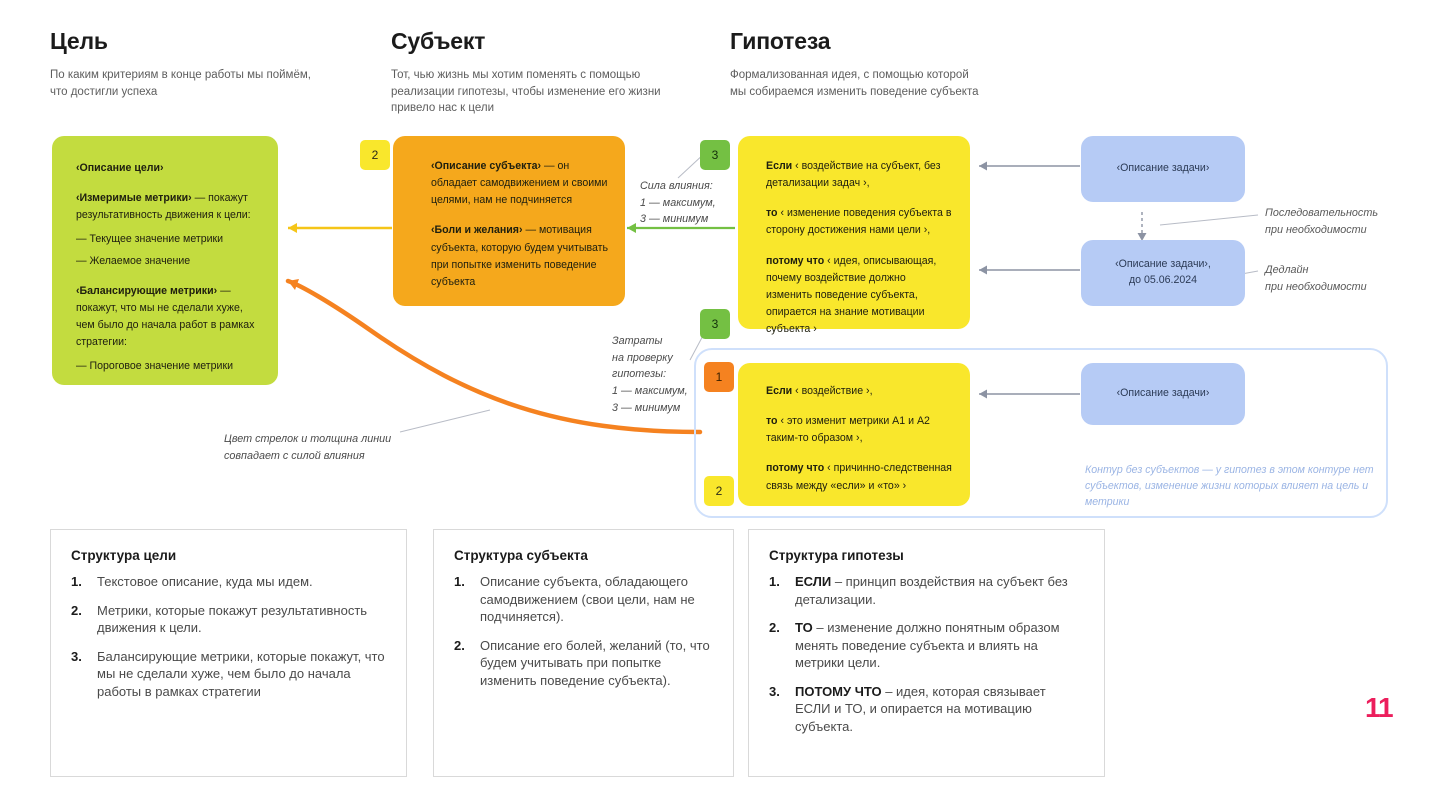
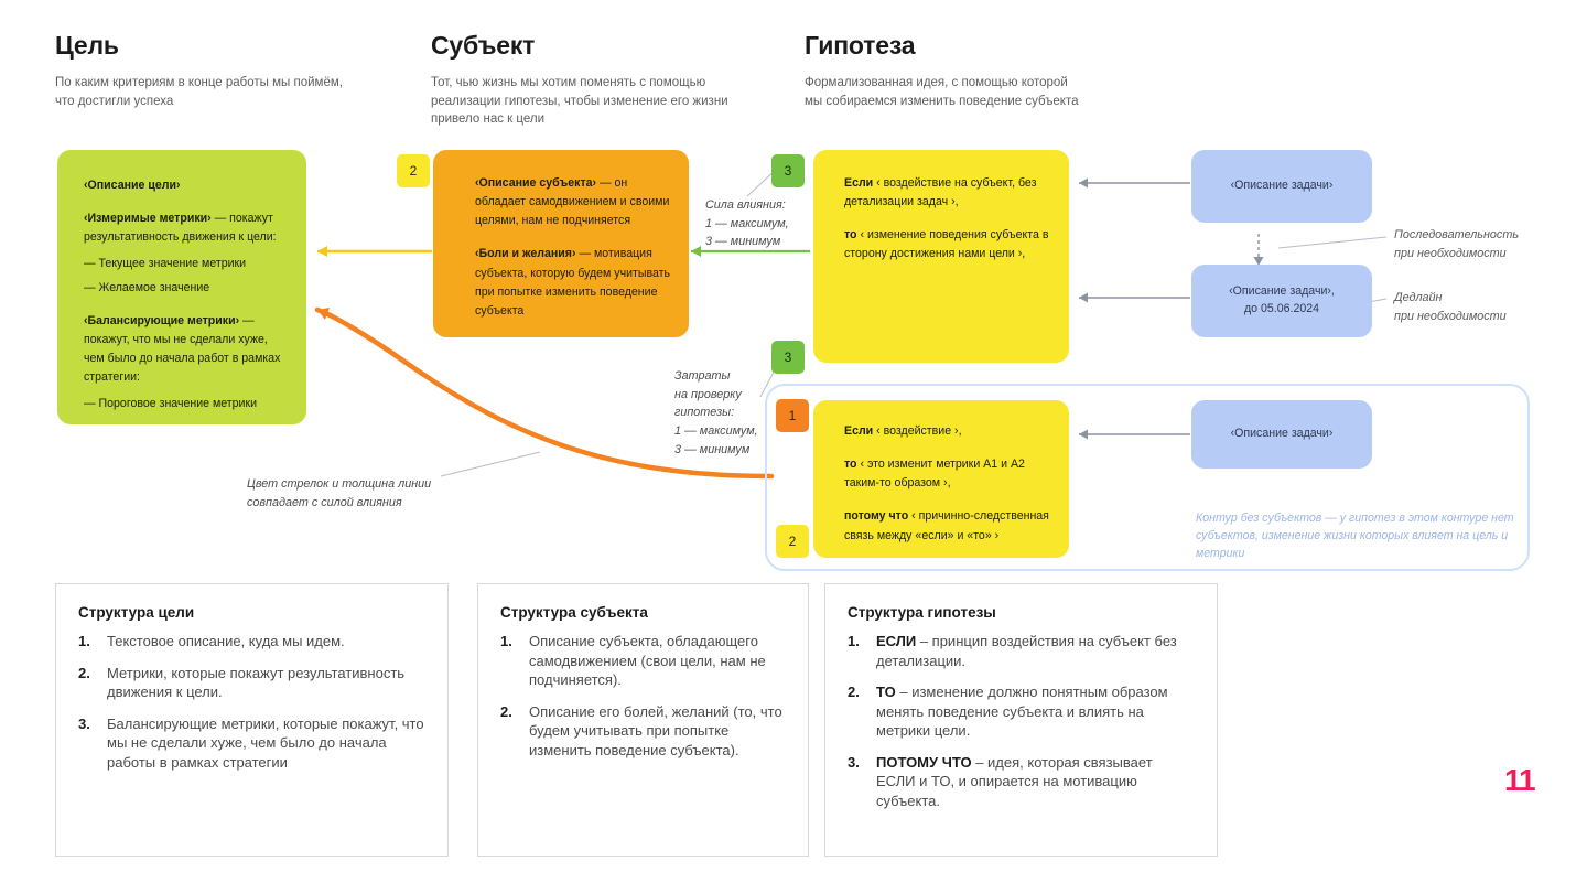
  Цель
  По каким критериям в конце работы мы поймём,
  что достигли успеха
  Субъект
  Тот, чью жизнь мы хотим поменять с помощью
  реализации гипотезы, чтобы изменение его жизни
  привело нас к цели
  Гипотеза
  Формализованная идея, с помощью которой
  мы собираемся изменить поведение субъекта
  Контур без субъектов — у гипотез в этом контуре нет субъектов, изменение жизни которых влияет на цель и метрики
  ‹Описание цели›
  ‹Измеримые метрики› — покажут результативность движения к цели:
  — Текущее значение метрики
  — Желаемое значение
  ‹Балансирующие метрики› — покажут, что мы не сделали хуже, чем было до начала работ в рамках стратегии:
  — Пороговое значение метрики
  2
  ‹Описание субъекта› — он обладает самодвижением и своими целями, нам не подчиняется
  ‹Боли и желания› — мотивация субъекта, которую будем учитывать при попытке изменить поведение субъекта
  Сила влияния:
  1 — максимум,
  3 — минимум
  3
  3
  Если ‹ воздействие на субъект, без детализации задач ›,
  то ‹ изменение поведения субъекта в сторону достижения нами цели ›,
- потому что ‹ идея, описывающая, почему воздействие должно изменить поведение субъекта, опирается на знание мотивации субъекта ›
  Затраты
  на проверку
  гипотезы:
  1 — максимум,
  3 — минимум
  1
  2
  Если ‹ воздействие ›,
  то ‹ это изменит метрики A1 и A2 таким-то образом ›,
  потому что ‹ причинно-следственная связь между «если» и «то» ›
  ‹Описание задачи›
  ‹Описание задачи›,
  до 05.06.2024
  ‹Описание задачи›
  Последовательность
  при необходимости
  Дедлайн
  при необходимости
  Цвет стрелок и толщина линии
  совпадает с силой влияния
  Структура цели
  1.
  Текстовое описание, куда мы идем.
  2.
  Метрики, которые покажут результативность движения к цели.
  3.
  Балансирующие метрики, которые покажут, что мы не сделали хуже, чем было до начала работы в рамках стратегии
  Структура субъекта
  1.
  Описание субъекта, обладающего самодвижением (свои цели, нам не подчиняется).
  2.
  Описание его болей, желаний (то, что будем учитывать при попытке изменить поведение субъекта).
  Структура гипотезы
  1.
  ЕСЛИ – принцип воздействия на субъект без детализации.
  2.
  ТО – изменение должно понятным образом менять поведение субъекта и влиять на метрики цели.
  3.
  ПОТОМУ ЧТО – идея, которая связывает ЕСЛИ и ТО, и опирается на мотивацию субъекта.
  11
